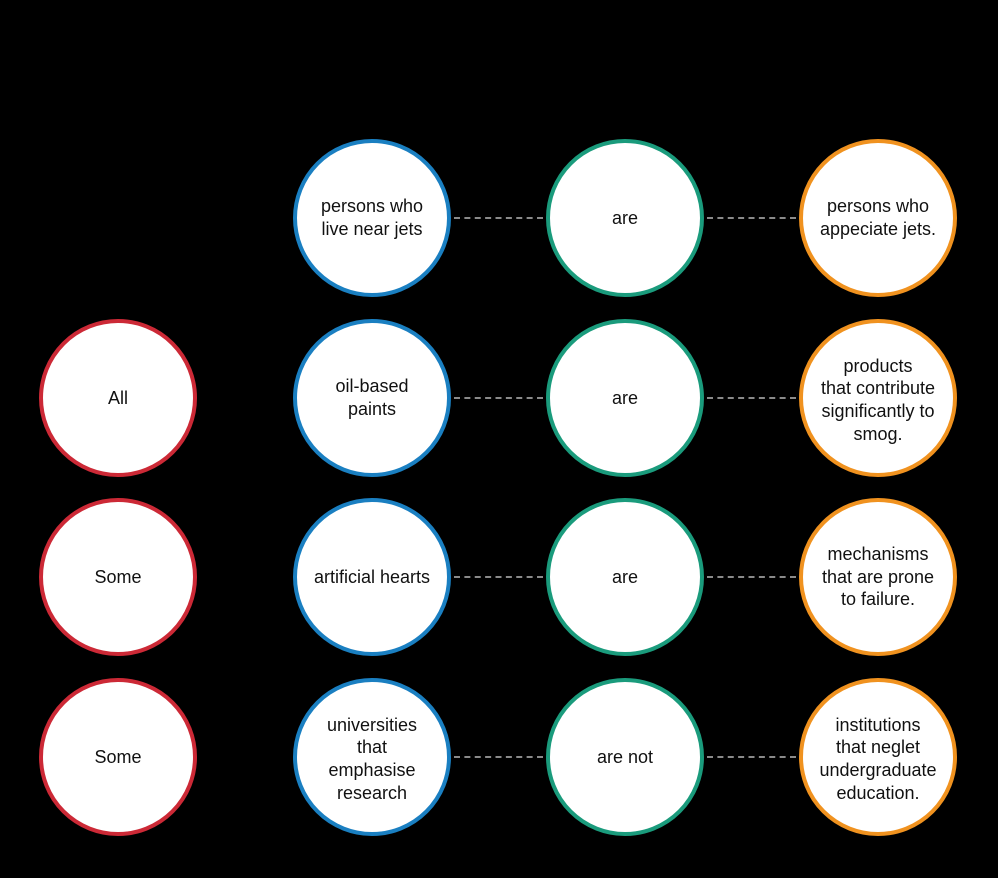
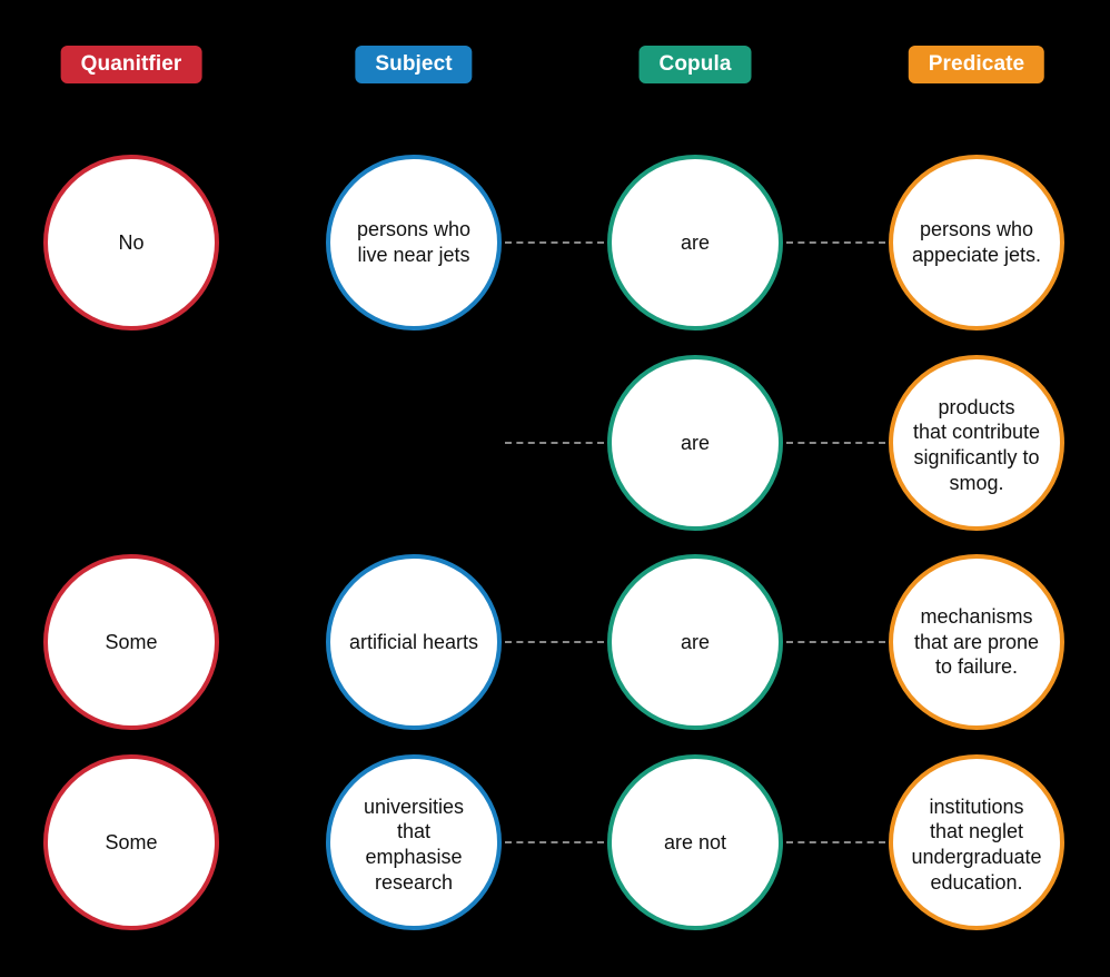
+ Quanitfier
+ Subject
+ Copula
+ Predicate
+ No
  persons who
  live near jets
  are
  persons who
  appeciate jets.
- All
- oil-based
- paints
  are
  products
  that contribute
  significantly to
  smog.
  Some
  artificial hearts
  are
  mechanisms
  that are prone
  to failure.
  Some
  universities
  that
  emphasise
  research
  are not
  institutions
  that neglet
  undergraduate
  education.
